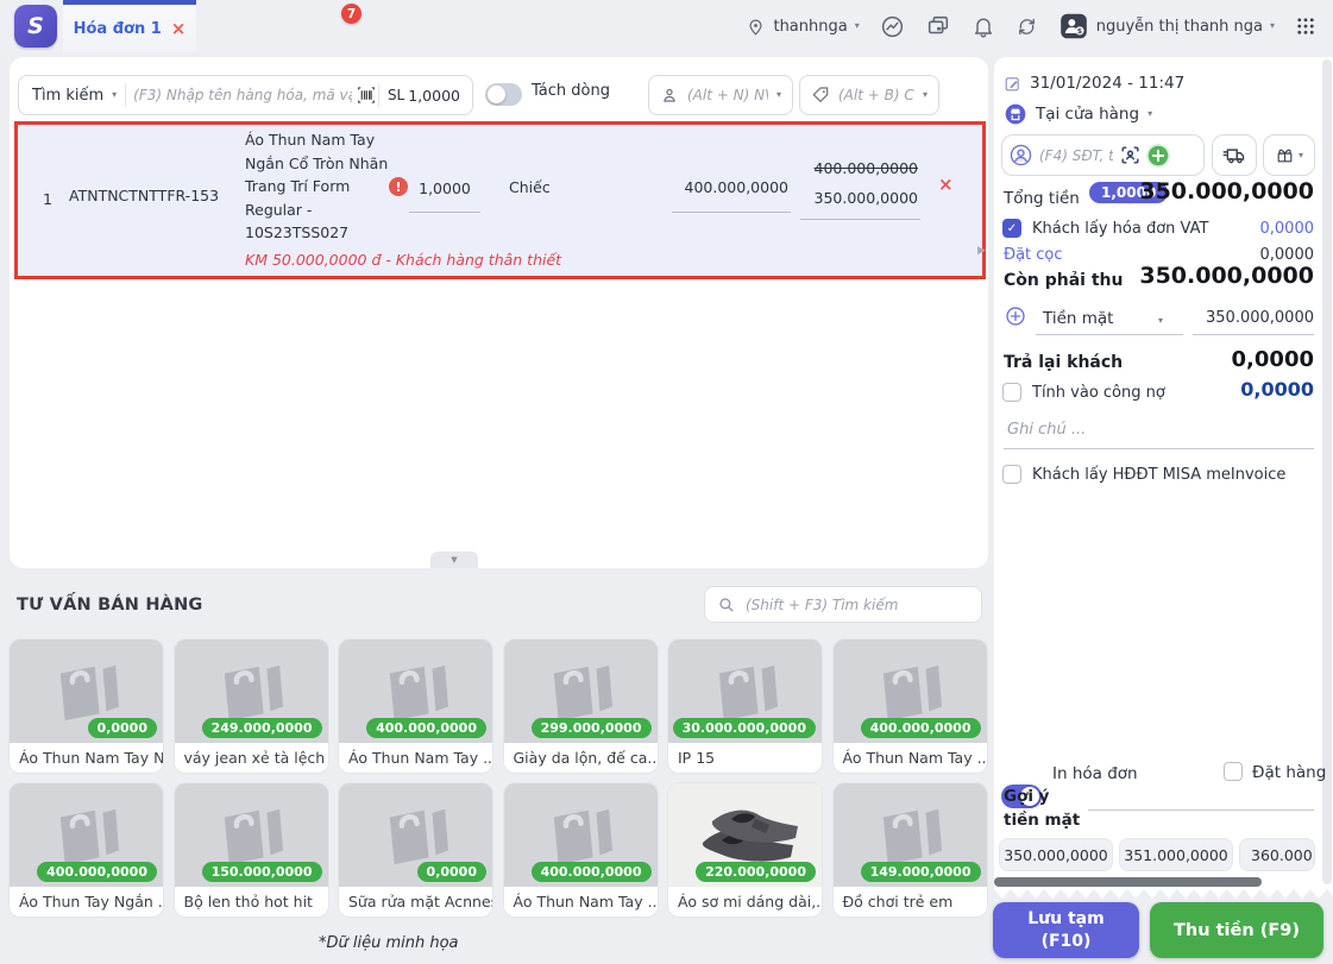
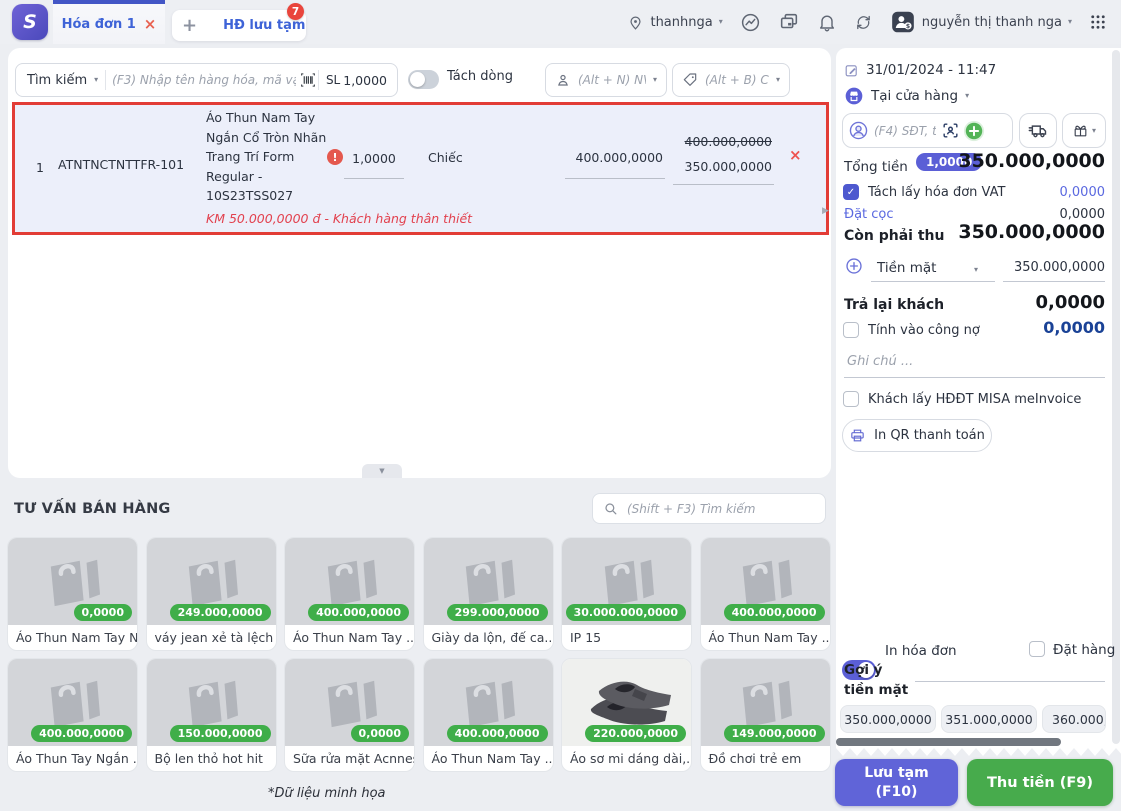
  S
  Hóa đơn 1
  ×
+ +
+ HĐ lưu tạm
  7
  thanhnga
  ▾
  nguyễn thị thanh nga
  ▾
  Tìm kiếm
  ▾
  (F3) Nhập tên hàng hóa, mã v
  SL
  1,0000
  Tách dòng
  (Alt + N) N
  ▾
  (Alt + B) C
  ▾
  1
- ATNTNCTNTTFR-153
+ ATNTNCTNTTFR-101
  Áo Thun Nam Tay Ngắn Cổ Tròn Nhãn Trang Trí Form Regular - 10S23TSS027
  !
  1,0000
  Chiếc
  400.000,0000
  400.000,0000
  350.000,0000
  ×
  KM 50.000,0000 đ - Khách hàng thân thiết
  ▶
  ▼
  TƯ VẤN BÁN HÀNG
  (Shift + F3) Tìm kiếm
  0,0000
  Áo Thun Nam Tay N
  249.000,0000
  váy jean xẻ tà lệch
  400.000,0000
  Áo Thun Nam Tay ..
  299.000,0000
  Giày da lộn, đế ca..
  30.000.000,0000
  IP 15
  400.000,0000
  Áo Thun Nam Tay ..
  400.000,0000
  Áo Thun Tay Ngắn .
  150.000,0000
  Bộ len thỏ hot hit
  0,0000
  Sữa rửa mặt Acnne
  400.000,0000
  Áo Thun Nam Tay ..
  220.000,0000
  Áo sơ mi dáng dài,.
  149.000,0000
  Đồ chơi trẻ em
  *Dữ liệu minh họa
  31/01/2024 - 11:47
  Tại cửa hàng
  ▾
  (F4) SĐT, t
  ▾
  Tổng tiền
  1,0000
  350.000,0000
  ✓
- Khách lấy hóa đơn VAT
+ Tách lấy hóa đơn VAT
  0,0000
  Đặt cọc
  0,0000
  Còn phải thu
  350.000,0000
  Tiền mặt
  ▾
  350.000,0000
  Trả lại khách
  0,0000
  Tính vào công nợ
  0,0000
  Ghi chú ...
  Khách lấy HĐĐT MISA meInvoice
+ In QR thanh toán
  In hóa đơn
  Đặt hàng
  Gợi ý tiền mặt
  350.000,0000
  351.000,0000
  Lưu tạm
  (F10)
  Thu tiền (F9)
